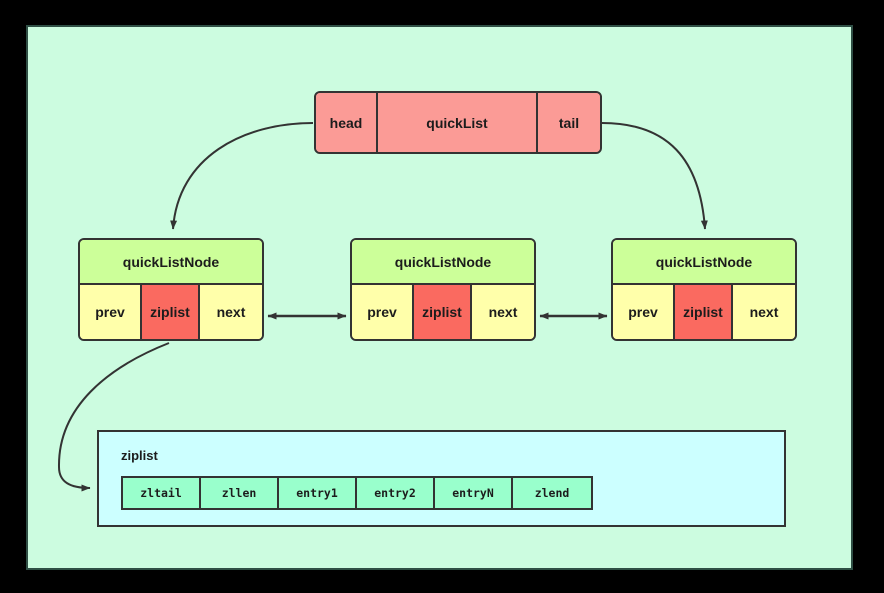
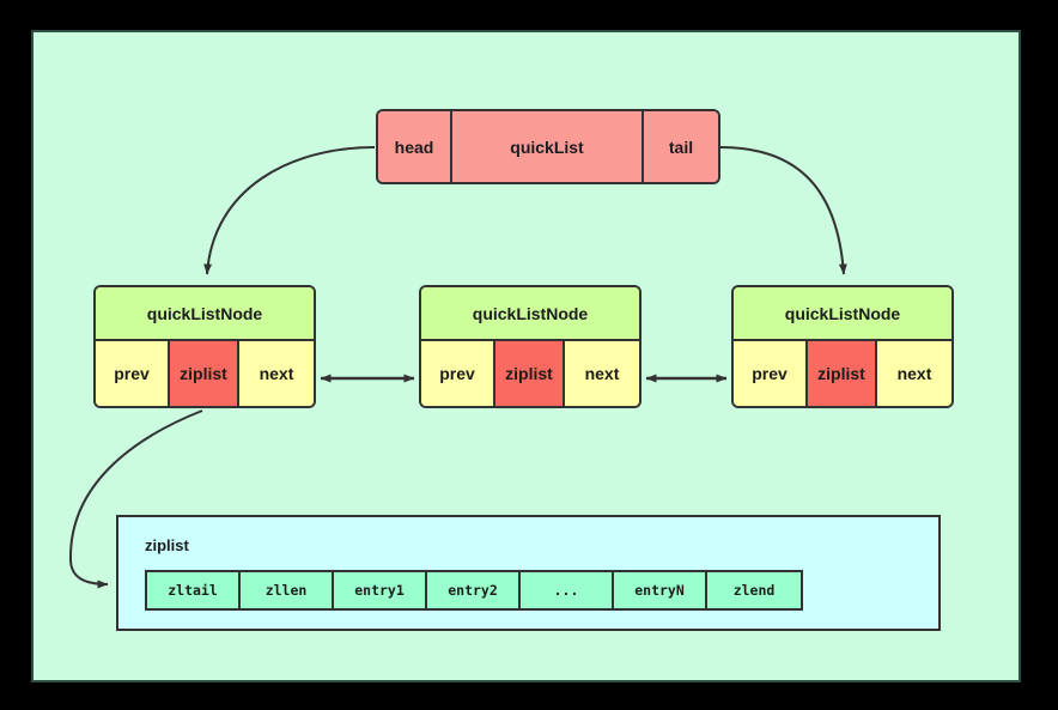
  head
  quickList
  tail
  quickListNode
  prev
  ziplist
  next
  quickListNode
  prev
  ziplist
  next
  quickListNode
  prev
  ziplist
  next
  ziplist
  zltail
  zllen
  entry1
  entry2
+ ...
  entryN
  zlend
